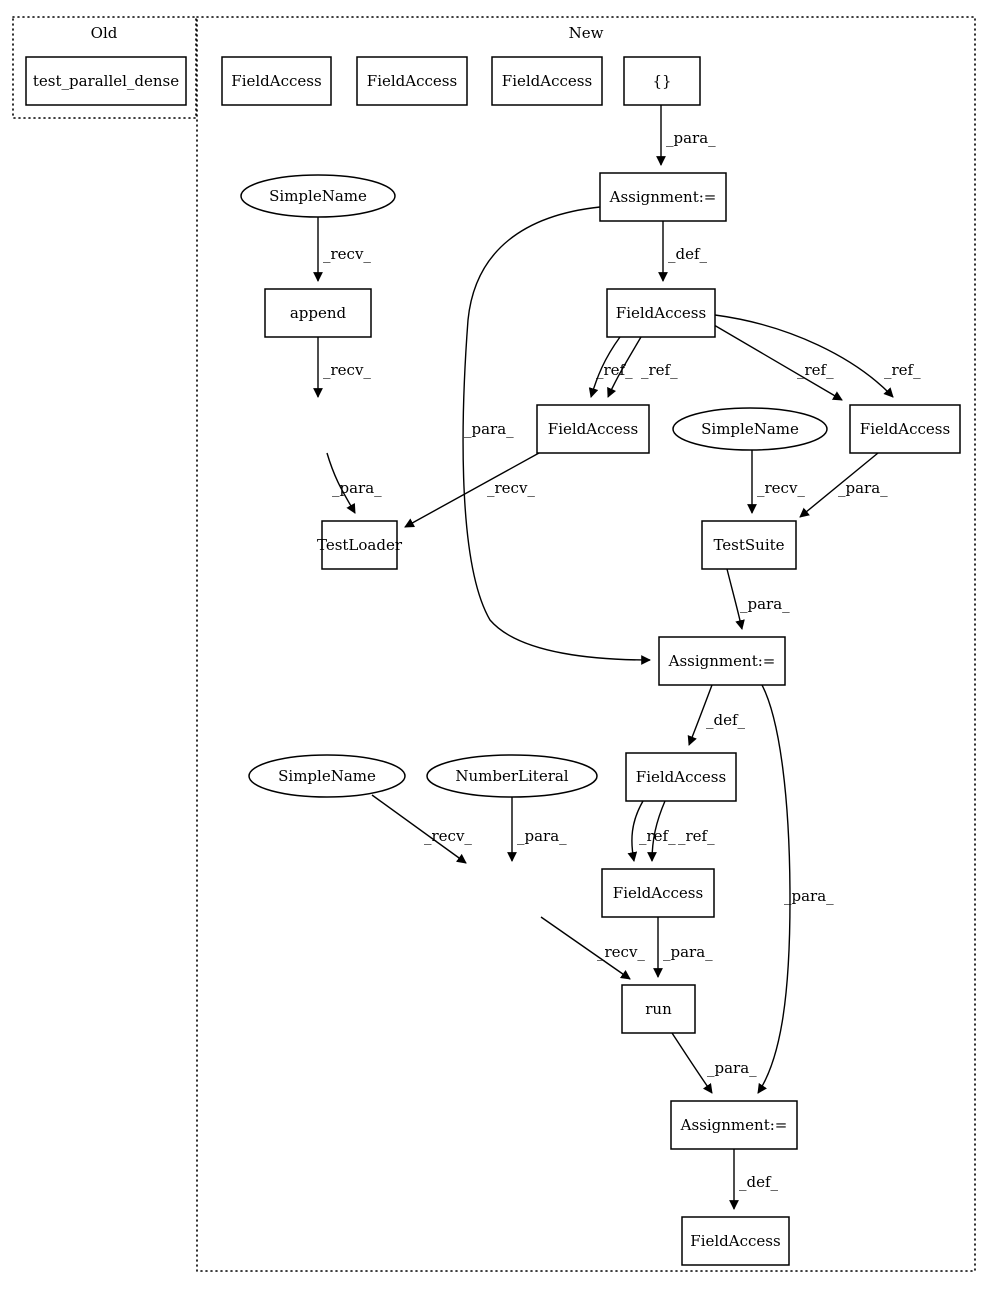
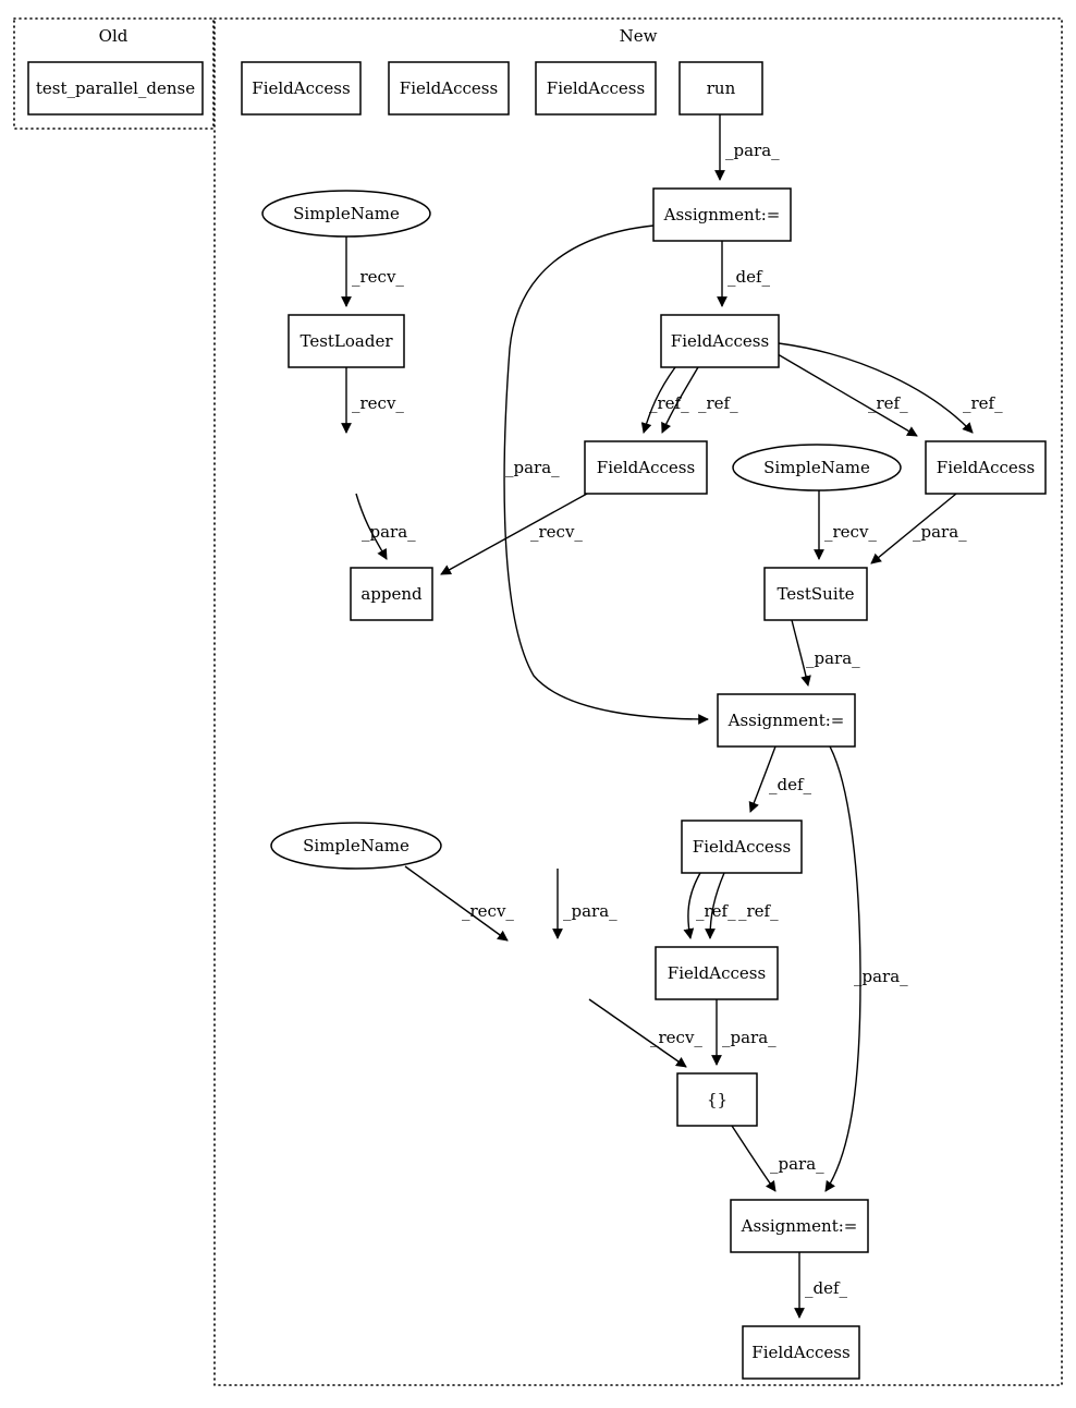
  Old
  New
  _para_
  _def_
  _recv_
  _recv_
  _para_
  _recv_
  _re_
  _ref_
  _ref_
  _ref_
  _recv_
  _para_
  _para_
  _para_
  _def_
  _ref_
  _ref_
  _recv_
  _para_
  _recv_
  _para_
  _para_
  _para_
  _def_
  test_parallel_dense
  FieldAccess
  FieldAccess
  FieldAccess
- {}
+ run
  SimpleName
  Assignment:=
- append
+ TestLoader
  FieldAccess
  FieldAccess
  SimpleName
  FieldAccess
- TestLoader
+ append
  TestSuite
  Assignment:=
  FieldAccess
  SimpleName
- NumberLiteral
  FieldAccess
- run
+ {}
  Assignment:=
  FieldAccess
